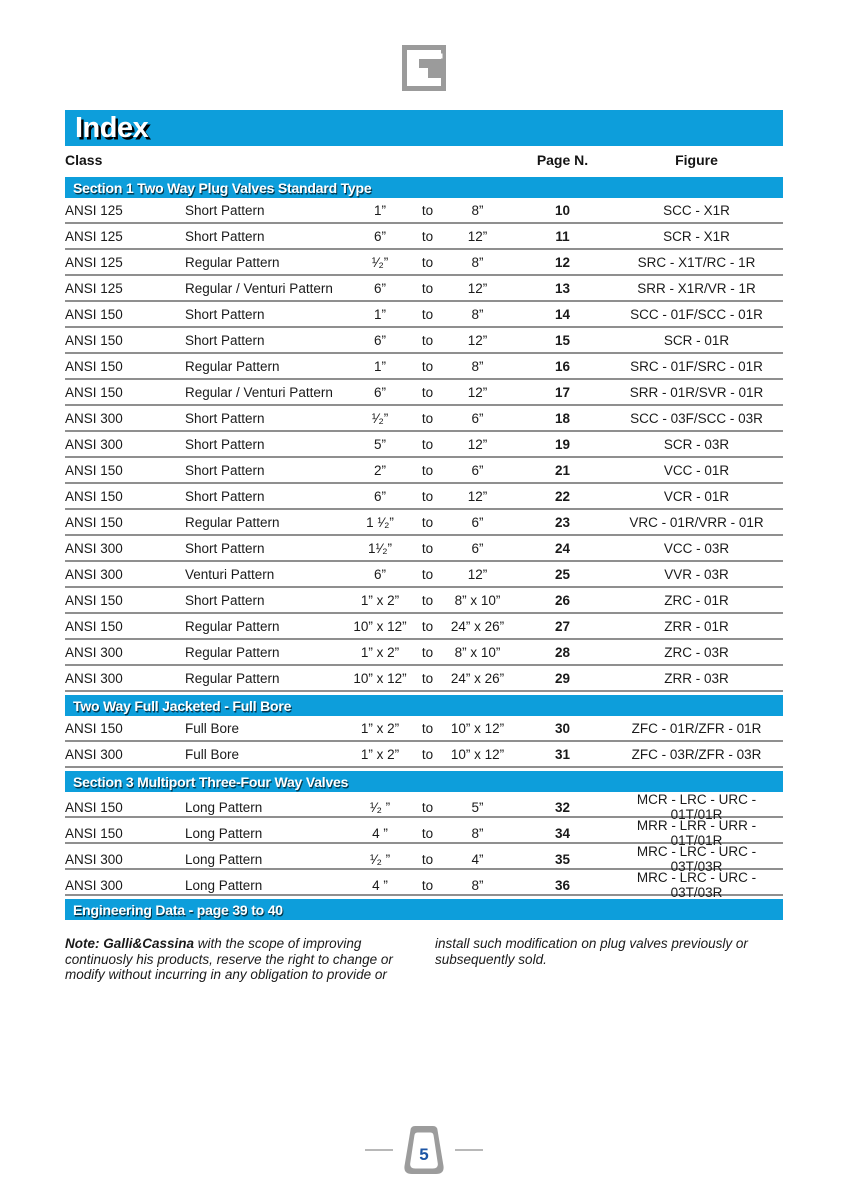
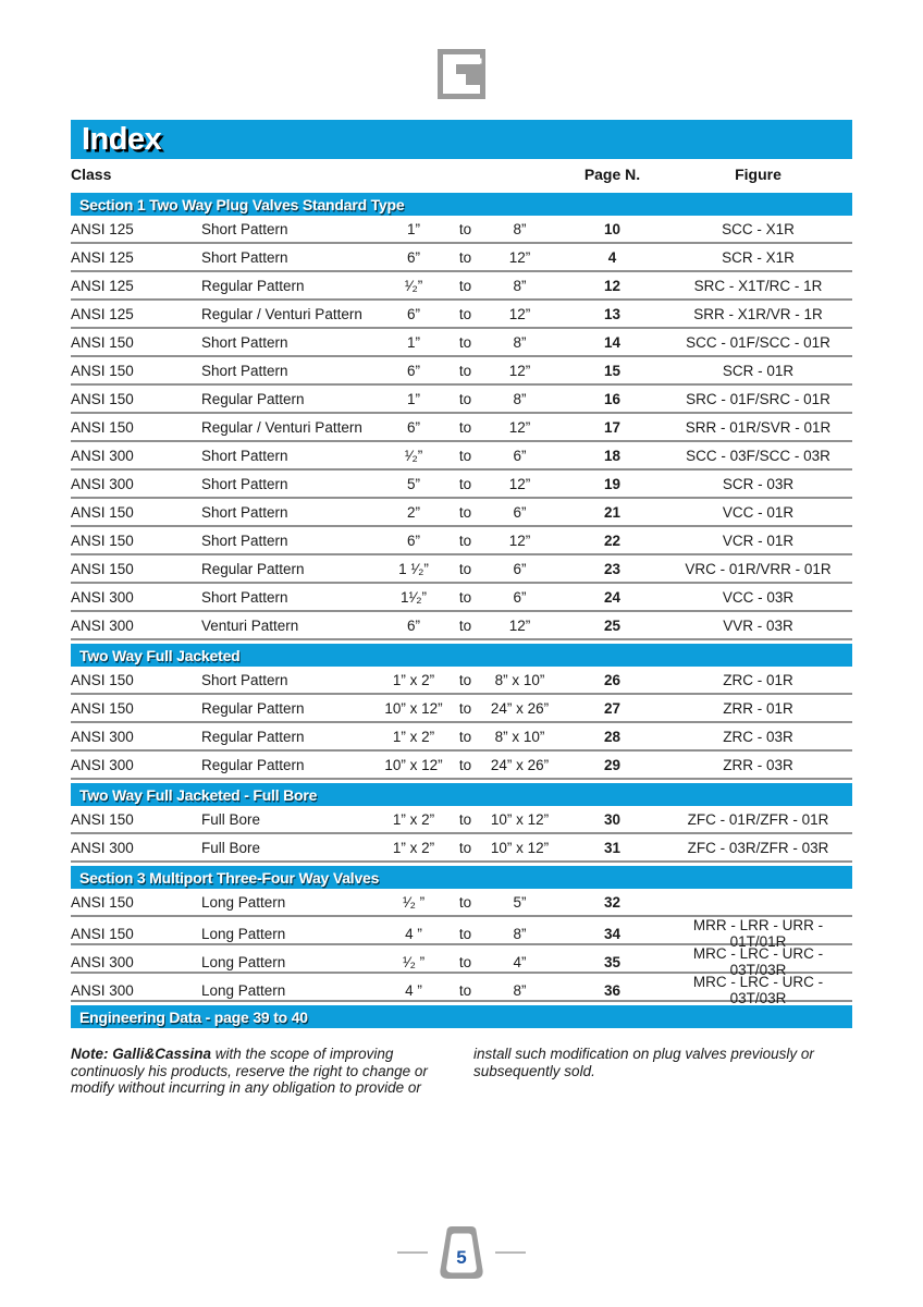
  Index
  Class
  Page N.
  Figure
  Section 1 Two Way Plug Valves Standard Type
  ANSI 125
  Short Pattern
  1”
  to
  8”
  10
  SCC - X1R
  ANSI 125
  Short Pattern
  6”
  to
  12”
- 11
+ 4
  SCR - X1R
  ANSI 125
  Regular Pattern
  ¹⁄₂”
  to
  8”
  12
  SRC - X1T/RC - 1R
  ANSI 125
  Regular / Venturi Pattern
  6”
  to
  12”
  13
  SRR - X1R/VR - 1R
  ANSI 150
  Short Pattern
  1”
  to
  8”
  14
  SCC - 01F/SCC - 01R
  ANSI 150
  Short Pattern
  6”
  to
  12”
  15
  SCR - 01R
  ANSI 150
  Regular Pattern
  1”
  to
  8”
  16
  SRC - 01F/SRC - 01R
  ANSI 150
  Regular / Venturi Pattern
  6”
  to
  12”
  17
  SRR - 01R/SVR - 01R
  ANSI 300
  Short Pattern
  ¹⁄₂”
  to
  6”
  18
  SCC - 03F/SCC - 03R
  ANSI 300
  Short Pattern
  5”
  to
  12”
  19
  SCR - 03R
  ANSI 150
  Short Pattern
  2”
  to
  6”
  21
  VCC - 01R
  ANSI 150
  Short Pattern
  6”
  to
  12”
  22
  VCR - 01R
  ANSI 150
  Regular Pattern
  1 ¹⁄₂”
  to
  6”
  23
  VRC - 01R/VRR - 01R
  ANSI 300
  Short Pattern
  1¹⁄₂”
  to
  6”
  24
  VCC - 03R
  ANSI 300
  Venturi Pattern
  6”
  to
  12”
  25
  VVR - 03R
+ Two Way Full Jacketed
  ANSI 150
  Short Pattern
  1” x 2”
  to
  8” x 10”
  26
  ZRC - 01R
  ANSI 150
  Regular Pattern
  10” x 12”
  to
  24” x 26”
  27
  ZRR - 01R
  ANSI 300
  Regular Pattern
  1” x 2”
  to
  8” x 10”
  28
  ZRC - 03R
  ANSI 300
  Regular Pattern
  10” x 12”
  to
  24” x 26”
  29
  ZRR - 03R
  Two Way Full Jacketed - Full Bore
  ANSI 150
  Full Bore
  1” x 2”
  to
  10” x 12”
  30
  ZFC - 01R/ZFR - 01R
  ANSI 300
  Full Bore
  1” x 2”
  to
  10” x 12”
  31
  ZFC - 03R/ZFR - 03R
  Section 3 Multiport Three-Four Way Valves
  ANSI 150
  Long Pattern
  ¹⁄₂ ”
  to
  5”
  32
- MCR - LRC - URC - 01T/01R
  ANSI 150
  Long Pattern
  4 ”
  to
  8”
  34
  MRR - LRR - URR - 01T/01R
  ANSI 300
  Long Pattern
  ¹⁄₂ ”
  to
  4”
  35
  MRC - LRC - URC - 03T/03R
  ANSI 300
  Long Pattern
  4 ”
  to
  8”
  36
  MRC - LRC - URC - 03T/03R
  Engineering Data - page 39 to 40
  Note: Galli&Cassina with the scope of improving continuosly his products, reserve the right to change or modify without incurring in any obligation to provide or
  install such modification on plug valves previously or subsequently sold.
  5
